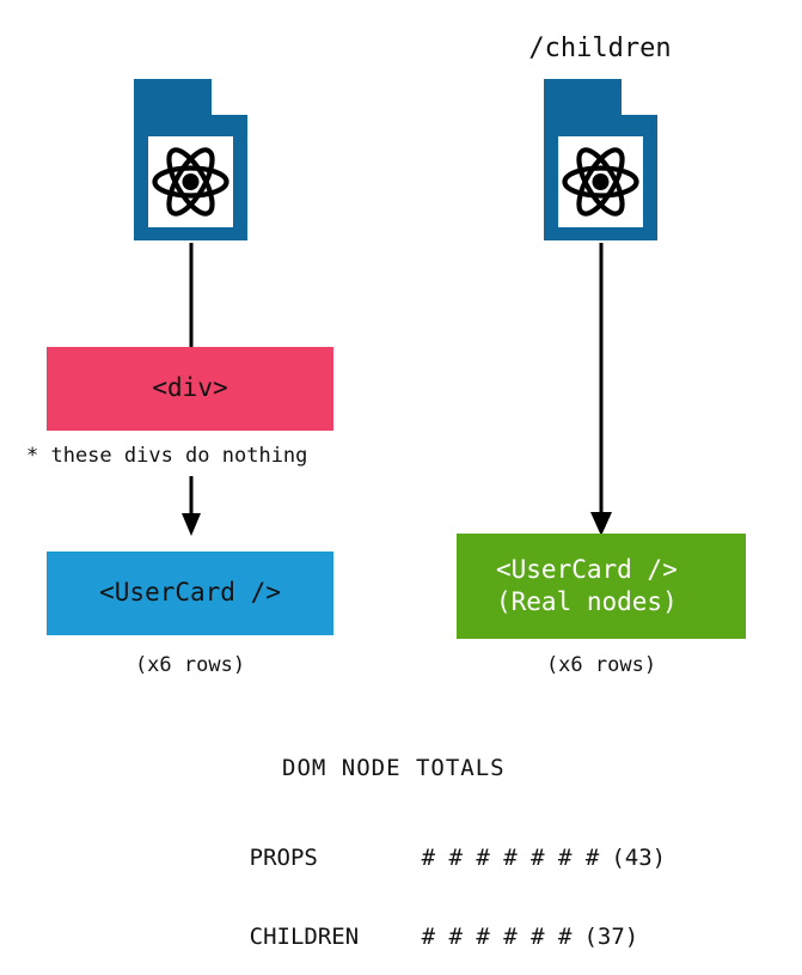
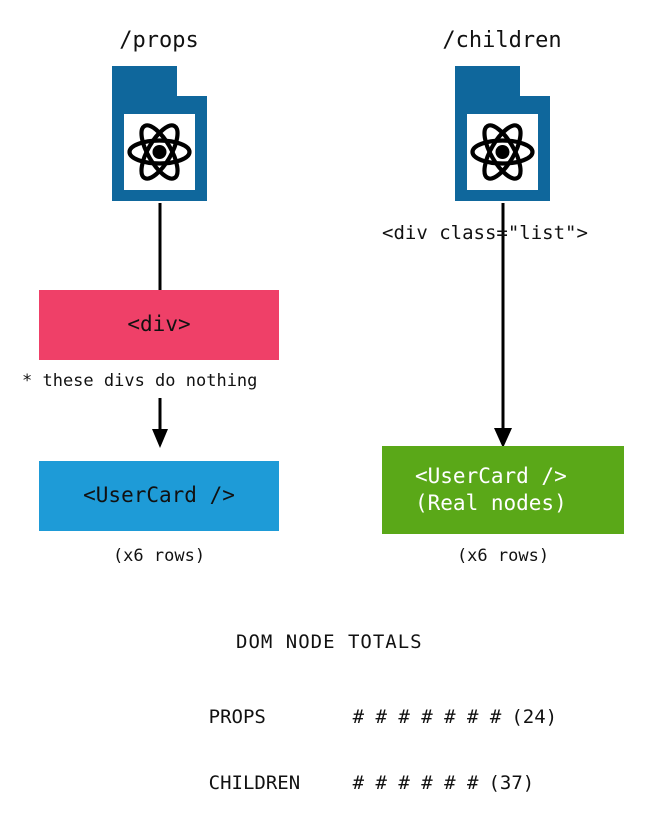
+ /props
  <div>
  * these divs do nothing
  <UserCard />
  (x6 rows)
  /children
+ <div class="list">
  <UserCard />
  (Real nodes)
  (x6 rows)
  DOM NODE TOTALS
- PROPS # # # # # # # (43)
+ PROPS # # # # # # # (24)
  CHILDREN # # # # # # (37)
